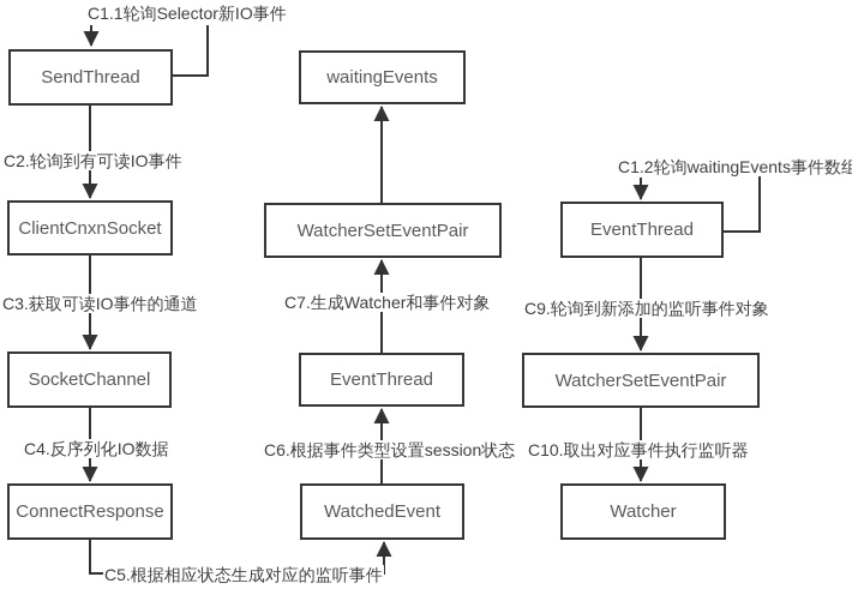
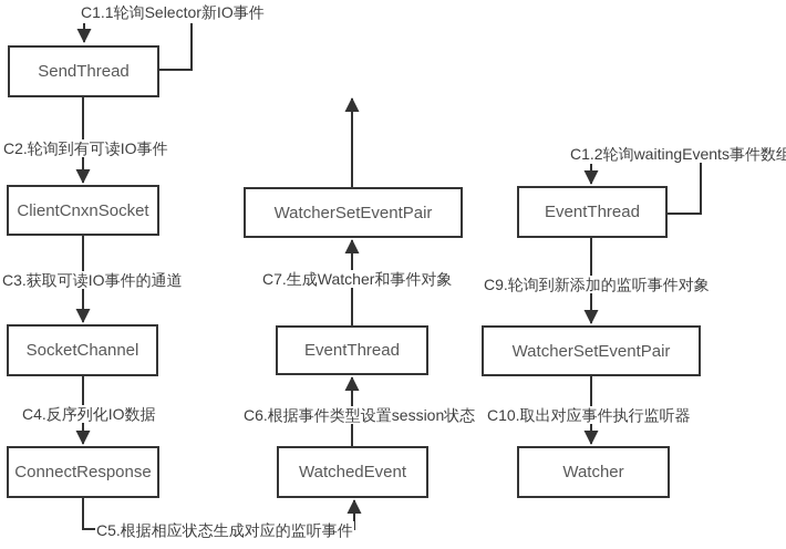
  C1.1轮询Selector新IO事件
  C2.轮询到有可读IO事件
  C3.获取可读IO事件的通道
  C4.反序列化IO数据
  C5.根据相应状态生成对应的监听事件
  C6.根据事件类型设置session状态
  C7.生成Watcher和事件对象
  C9.轮询到新添加的监听事件对象
  C10.取出对应事件执行监听器
  C1.2轮询waitingEvents事件数组
  SendThread
  ClientCnxnSocket
  SocketChannel
  ConnectResponse
- waitingEvents
  WatcherSetEventPair
  EventThread
  WatchedEvent
  EventThread
  WatcherSetEventPair
  Watcher
